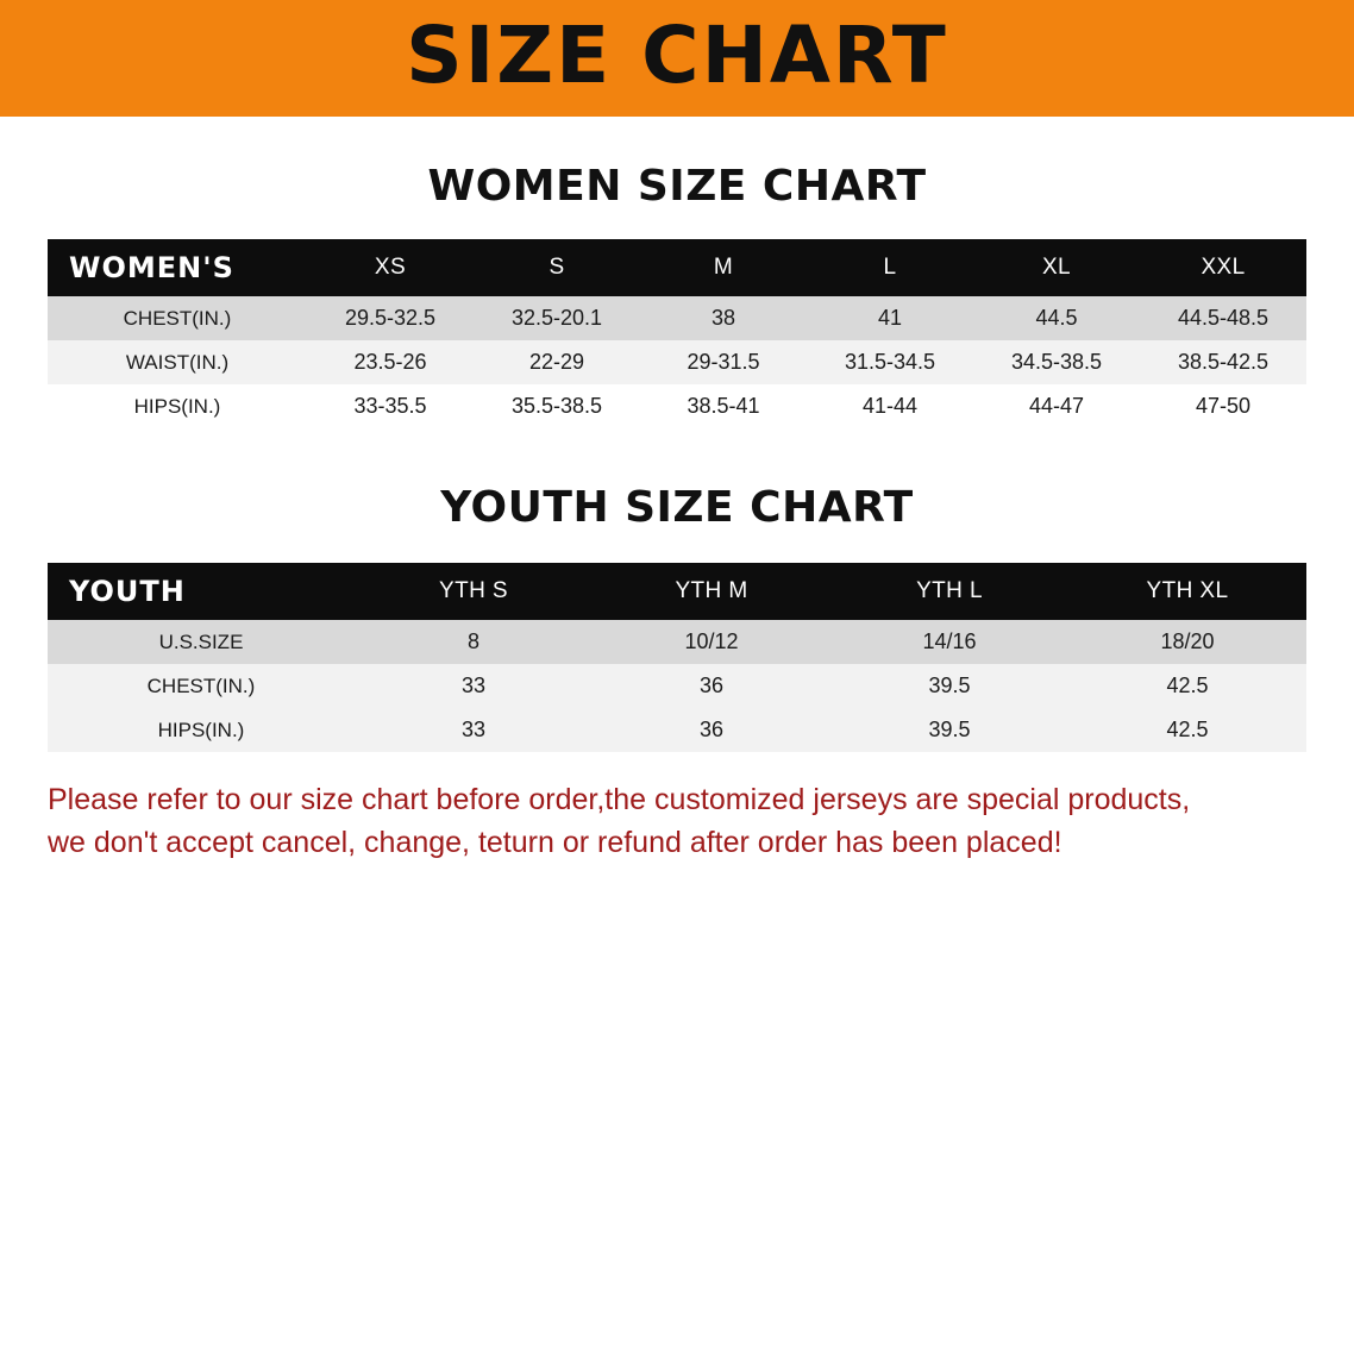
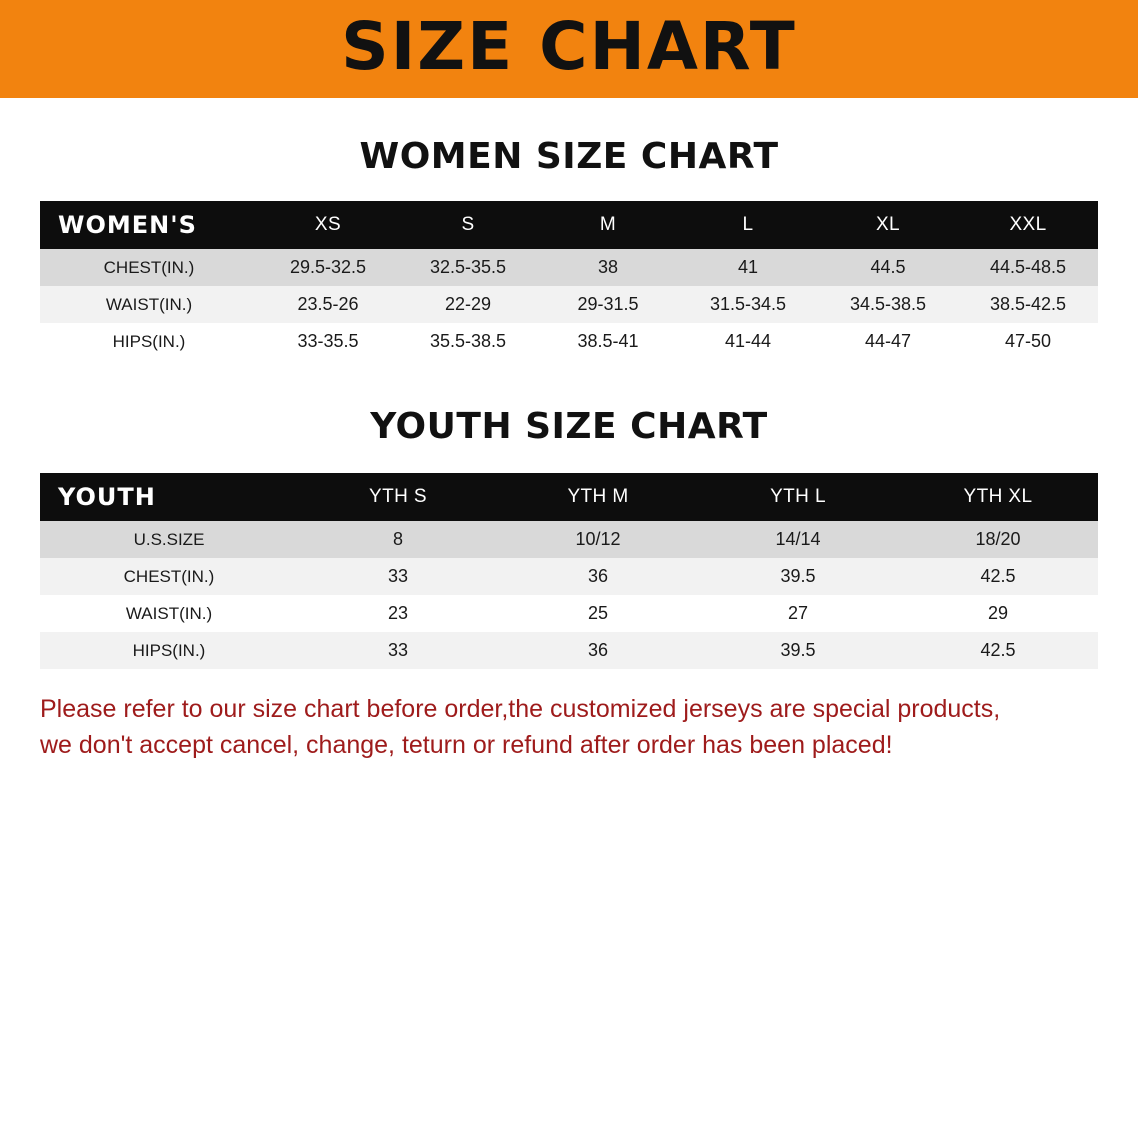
  SIZE CHART
  WOMEN SIZE CHART
  WOMEN'S	XS	S	M	L	XL	XXL
- CHEST(IN.)	29.5-32.5	32.5-20.1	38	41	44.5	44.5-48.5
+ CHEST(IN.)	29.5-32.5	32.5-35.5	38	41	44.5	44.5-48.5
  WAIST(IN.)	23.5-26	22-29	29-31.5	31.5-34.5	34.5-38.5	38.5-42.5
  HIPS(IN.)	33-35.5	35.5-38.5	38.5-41	41-44	44-47	47-50
  YOUTH SIZE CHART
  YOUTH	YTH S	YTH M	YTH L	YTH XL
- U.S.SIZE	8	10/12	14/16	18/20
+ U.S.SIZE	8	10/12	14/14	18/20
  CHEST(IN.)	33	36	39.5	42.5
+ WAIST(IN.)	23	25	27	29
  HIPS(IN.)	33	36	39.5	42.5
  Please refer to our size chart before order,the customized jerseys are special products,
  we don't accept cancel, change, teturn or refund after order has been placed!
